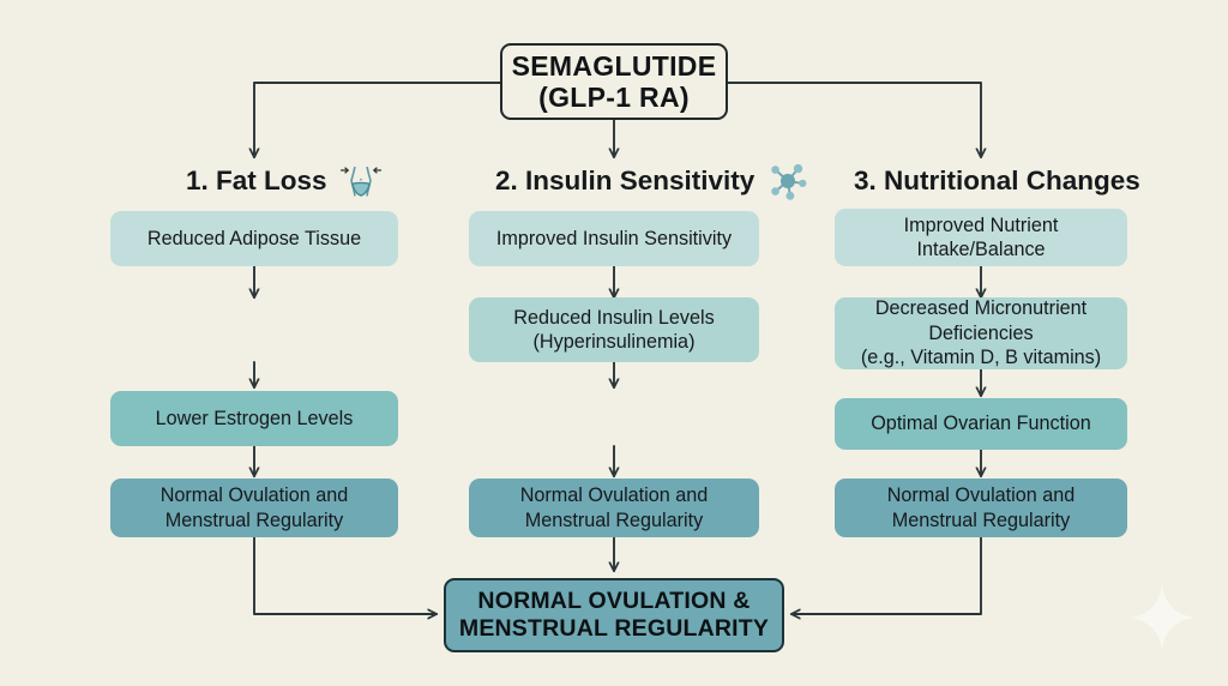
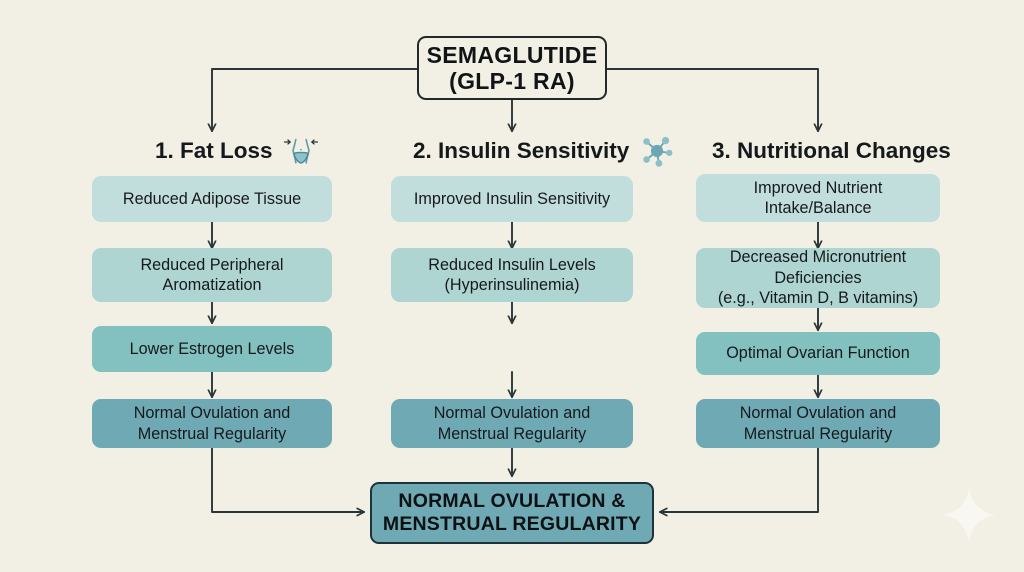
  SEMAGLUTIDE
  (GLP-1 RA)
  1. Fat Loss
  2. Insulin Sensitivity
  3. Nutritional Changes
  Reduced Adipose Tissue
+ Reduced Peripheral
+ Aromatization
  Lower Estrogen Levels
  Normal Ovulation and
  Menstrual Regularity
  Improved Insulin Sensitivity
  Reduced Insulin Levels
  (Hyperinsulinemia)
  Normal Ovulation and
  Menstrual Regularity
  Improved Nutrient
  Intake/Balance
  Decreased Micronutrient
  Deficiencies
  (e.g., Vitamin D, B vitamins)
  Optimal Ovarian Function
  Normal Ovulation and
  Menstrual Regularity
  NORMAL OVULATION &
  MENSTRUAL REGULARITY
